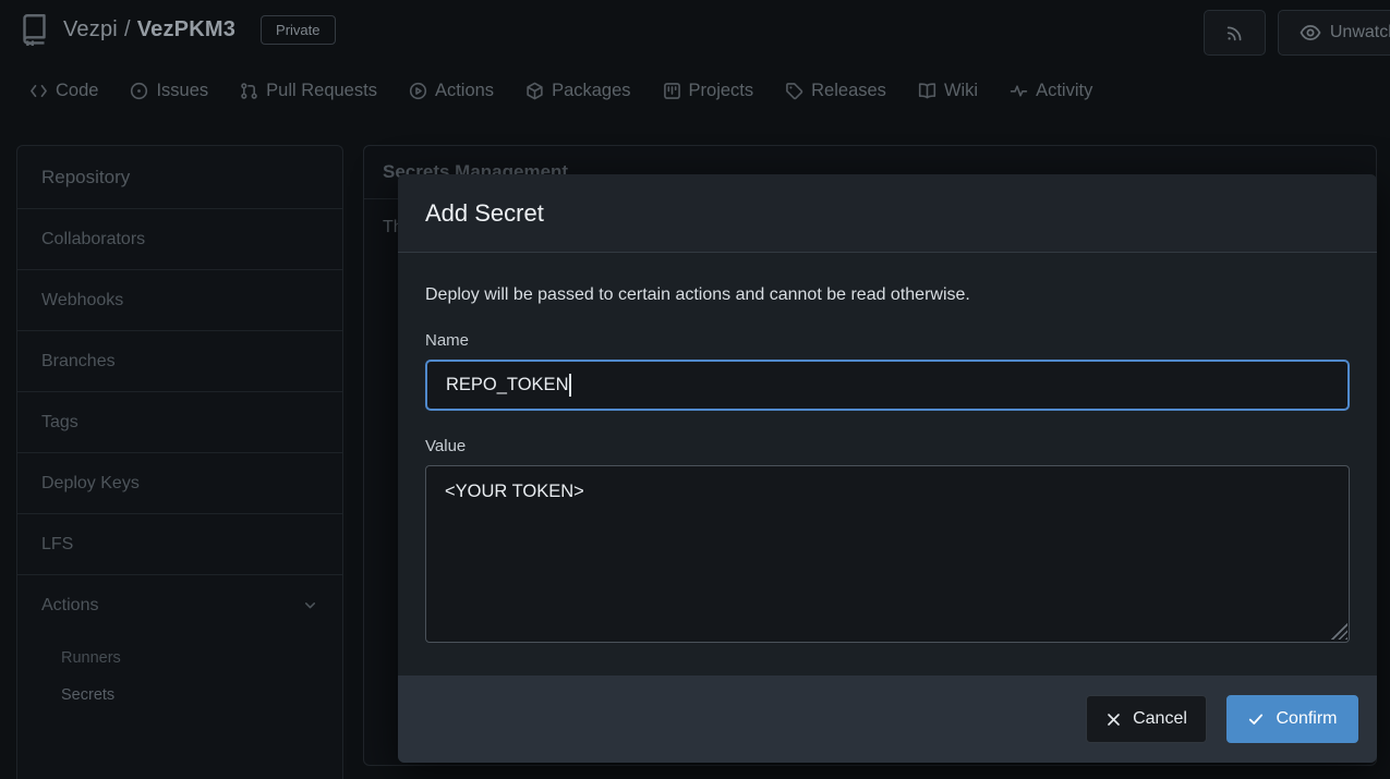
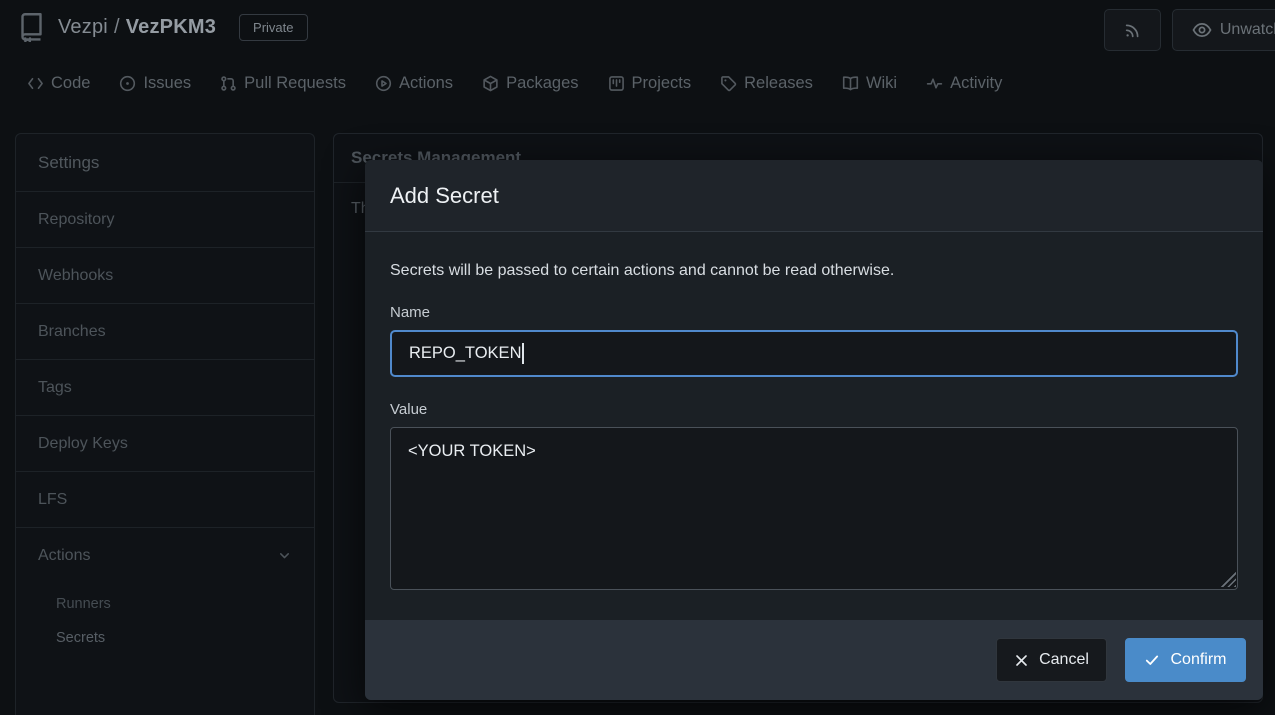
  Vezpi / VezPKM3
  Private
  Unwatc
  Code
  Issues
  Pull Requests
  Actions
  Packages
  Projects
  Releases
  Wiki
  Activity
+ Settings
  Repository
- Collaborators
  Webhooks
  Branches
  Tags
  Deploy Keys
  LFS
  Actions
  Runners
  Secrets
  Secrets Management
  Add Secret
- Deploy will be passed to certain actions and cannot be read otherwise.
+ Secrets will be passed to certain actions and cannot be read otherwise.
  Name
  REPO_TOKEN
  Value
  <YOUR TOKEN>
  Cancel
  Confirm
